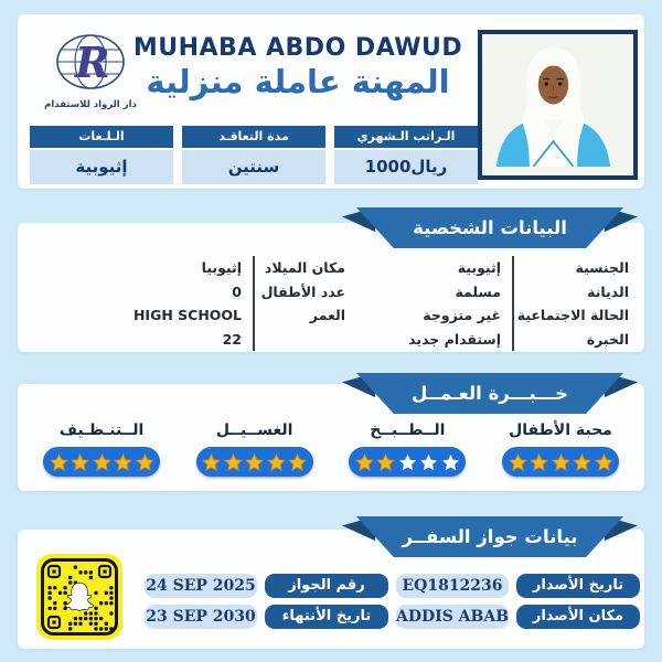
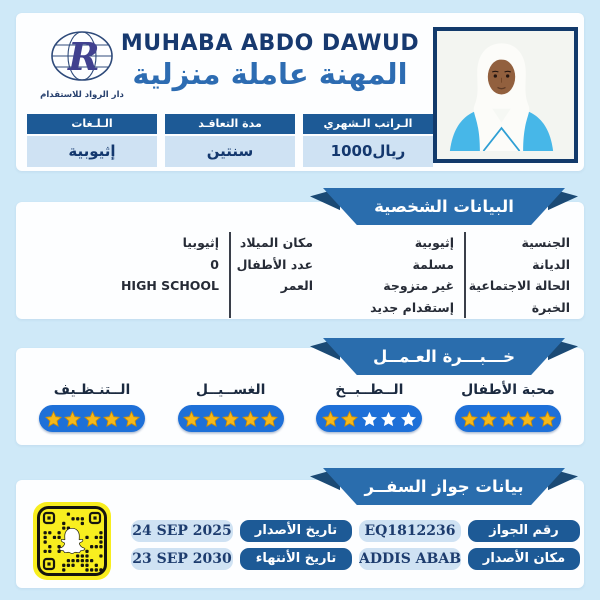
  R
  دار الرواد للاستقدام
  MUHABA ABDO DAWUD
  المهنة عاملة منزلية
  الـراتب الـشهري
  1000ريال
  مدة التعاقـد
  سنتين
  الـلـغات
  إثيوبية
  البيانات الشخصية
  إثيوبية
  مسلمة
  غير متزوجة
  إستقدام جديد
  الجنسية
  الديانة
  الحالة الاجتماعية
  الخبرة
  إثيوبيا
  0
  HIGH SCHOOL
- 22
  مكان الميلاد
  عدد الأطفال
  العمر
  خـــبـــرة العـمــل
  محبة الأطفال
  الــطــبــخ
  الغســيــل
  الــتنـظـيف
  بيانات جواز السفــر
- تاريخ الأصدار
+ رقم الجواز
  EQ1812236
- رقم الجواز
+ تاريخ الأصدار
  24 SEP 2025
  مكان الأصدار
  ADDIS ABAB
  تاريخ الأنتهاء
  23 SEP 2030
